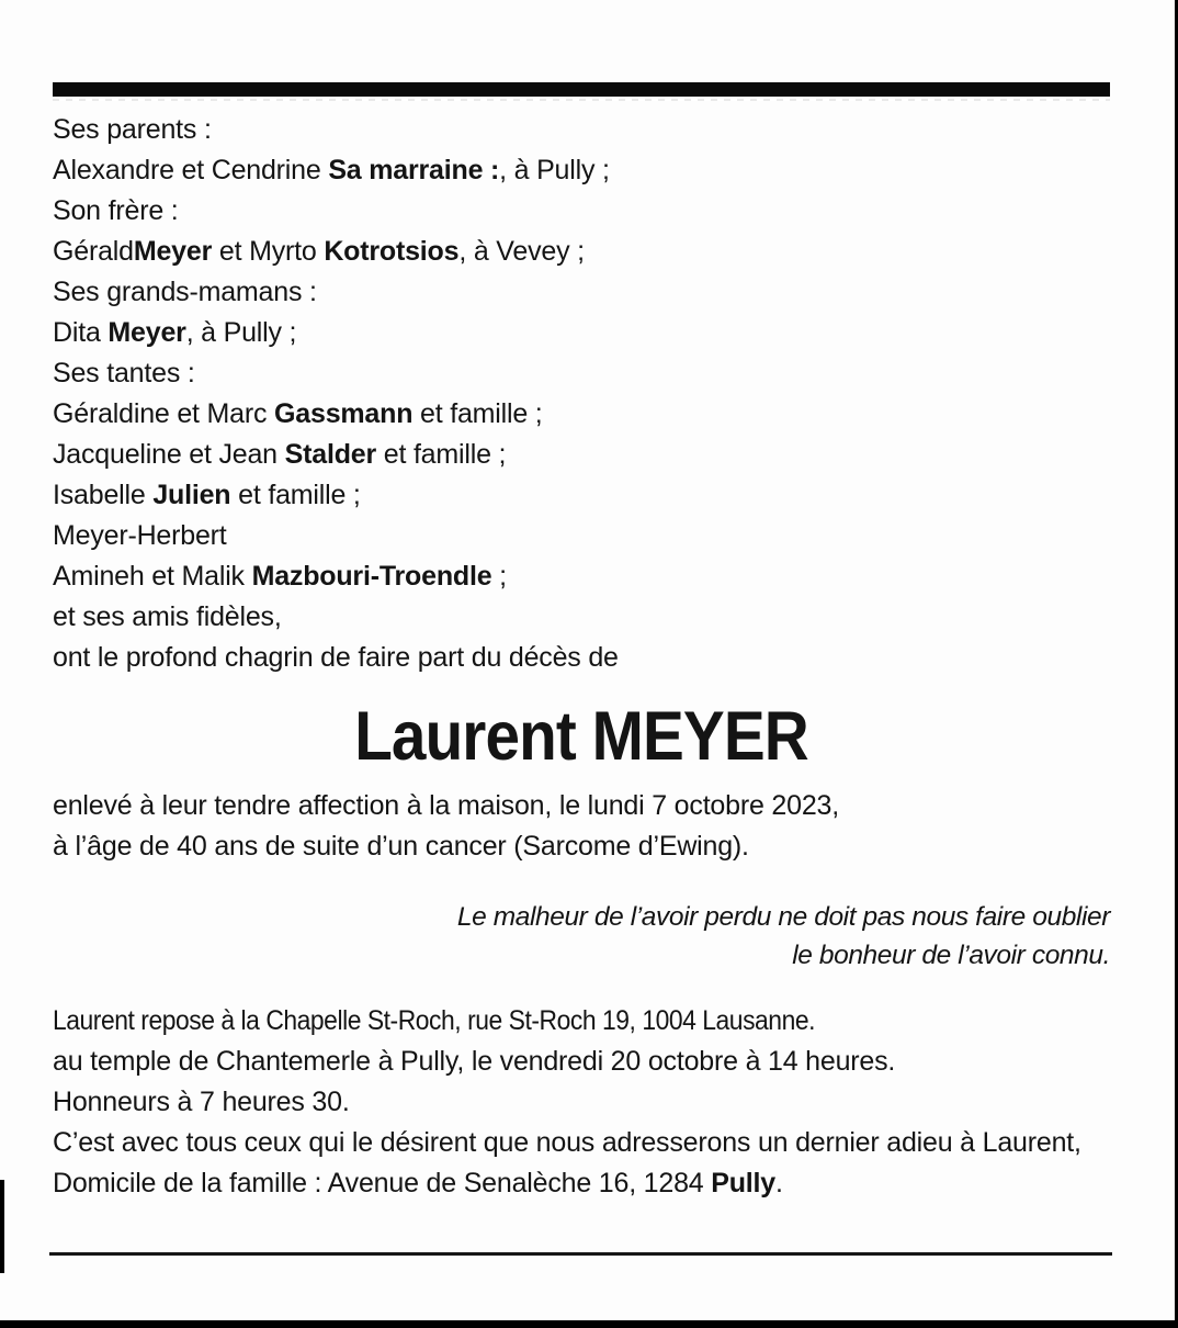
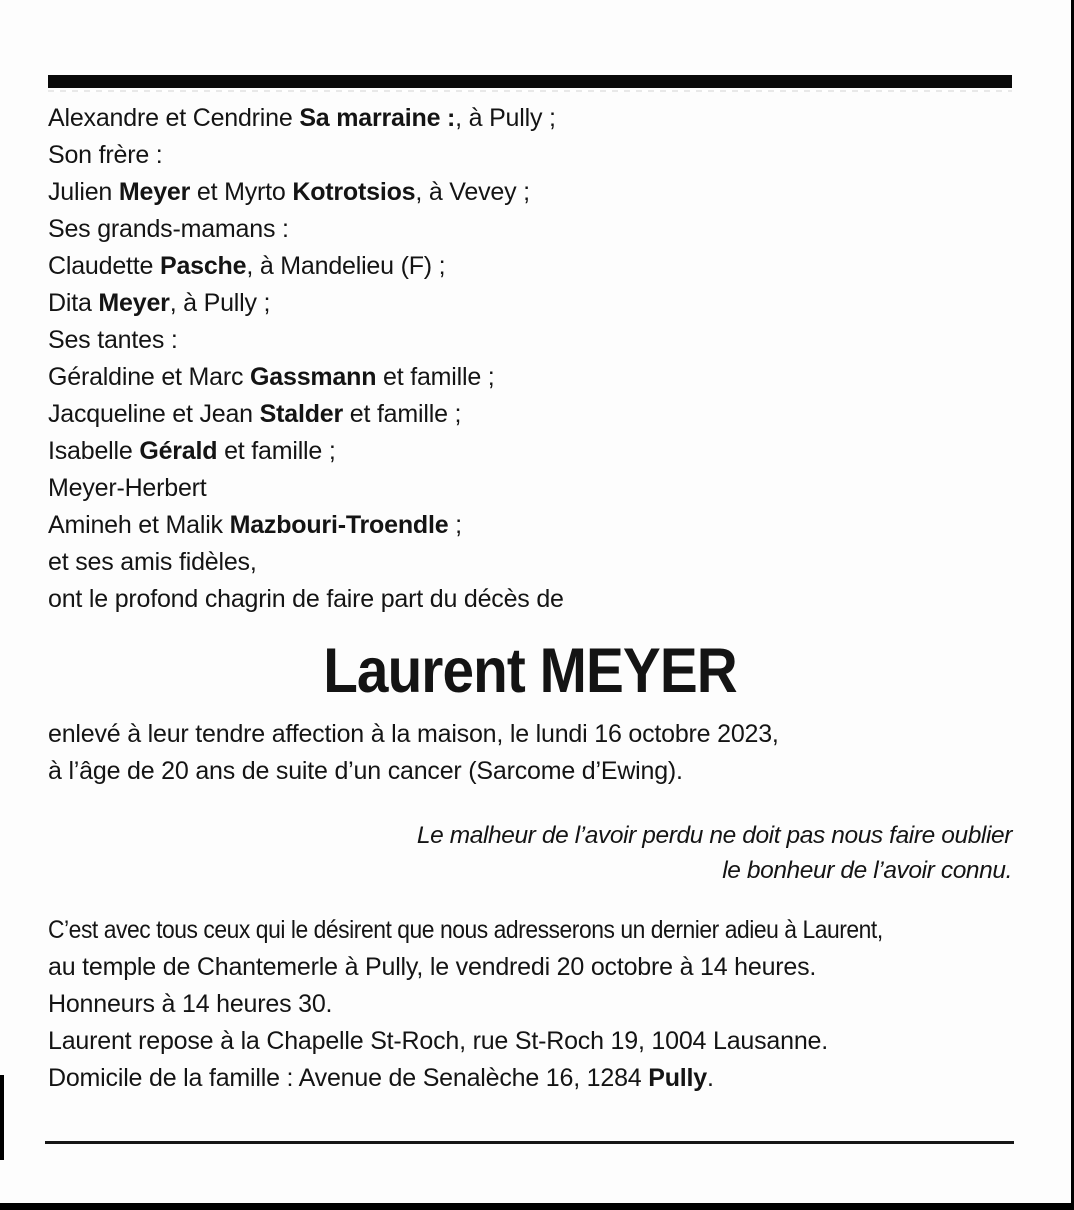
- Ses parents :
  Alexandre et Cendrine Sa marraine :, à Pully ;
  Son frère :
- GéraldMeyer et Myrto Kotrotsios, à Vevey ;
+ Julien Meyer et Myrto Kotrotsios, à Vevey ;
  Ses grands-mamans :
+ Claudette Pasche, à Mandelieu (F) ;
  Dita Meyer, à Pully ;
  Ses tantes :
  Géraldine et Marc Gassmann et famille ;
  Jacqueline et Jean Stalder et famille ;
- Isabelle Julien et famille ;
+ Isabelle Gérald et famille ;
  Meyer-Herbert
  Amineh et Malik Mazbouri-Troendle ;
  et ses amis fidèles,
  ont le profond chagrin de faire part du décès de
  Laurent MEYER
- enlevé à leur tendre affection à la maison, le lundi 7 octobre 2023,
+ enlevé à leur tendre affection à la maison, le lundi 16 octobre 2023,
- à l’âge de 40 ans de suite d’un cancer (Sarcome d’Ewing).
+ à l’âge de 20 ans de suite d’un cancer (Sarcome d’Ewing).
  Le malheur de l’avoir perdu ne doit pas nous faire oublier
  le bonheur de l’avoir connu.
- Laurent repose à la Chapelle St-Roch, rue St-Roch 19, 1004 Lausanne.
+ C’est avec tous ceux qui le désirent que nous adresserons un dernier adieu à Laurent,
  au temple de Chantemerle à Pully, le vendredi 20 octobre à 14 heures.
- Honneurs à 7 heures 30.
+ Honneurs à 14 heures 30.
- C’est avec tous ceux qui le désirent que nous adresserons un dernier adieu à Laurent,
+ Laurent repose à la Chapelle St-Roch, rue St-Roch 19, 1004 Lausanne.
  Domicile de la famille : Avenue de Senalèche 16, 1284 Pully.
